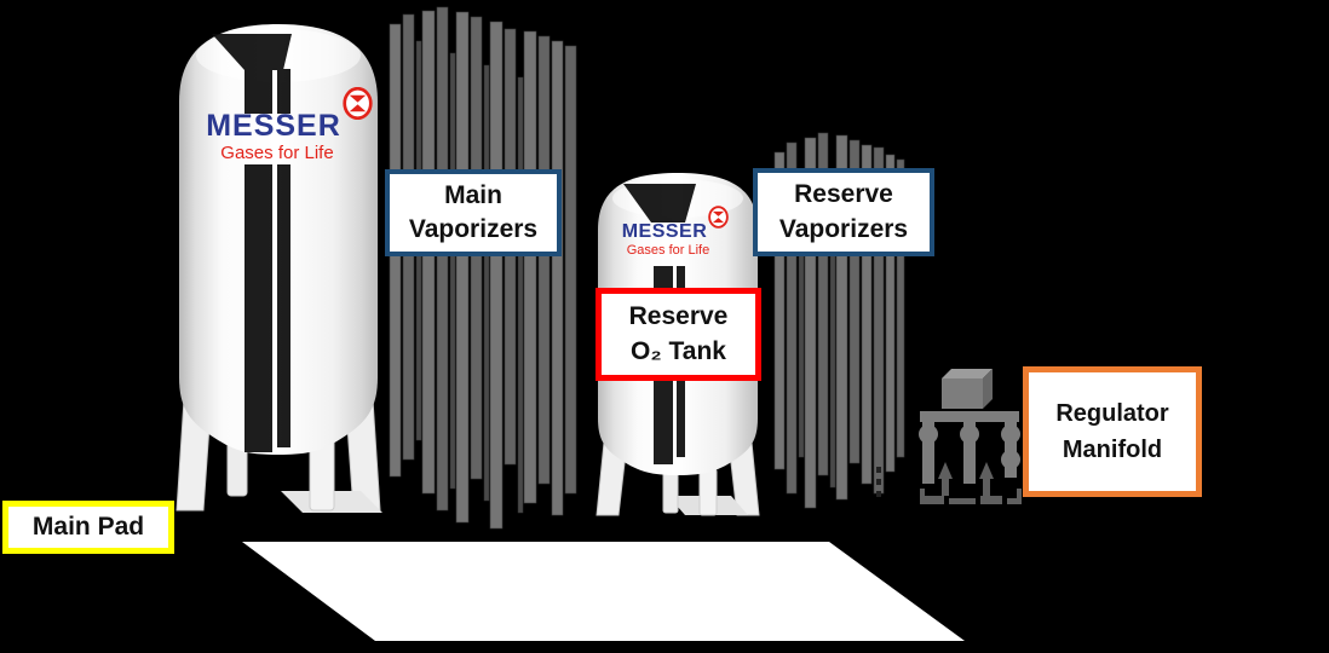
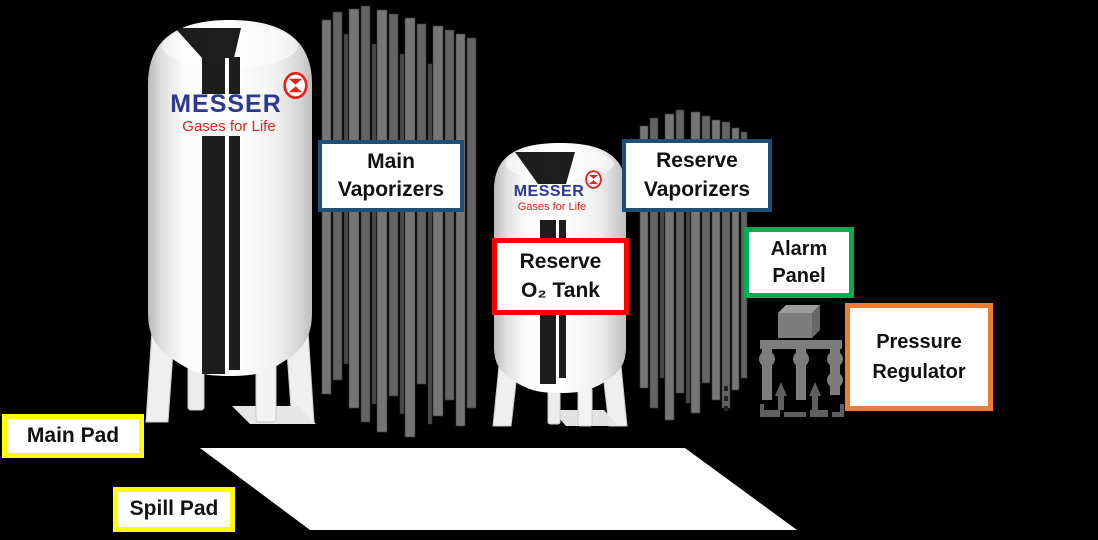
  MESSER
  Gases for Life
  MESSER
  Gases for Life
  Main
  Vaporizers
  Reserve
  Vaporizers
  Reserve
  O₂ Tank
+ Alarm
+ Panel
+ Pressure
  Regulator
- Manifold
  Main Pad
+ Spill Pad
